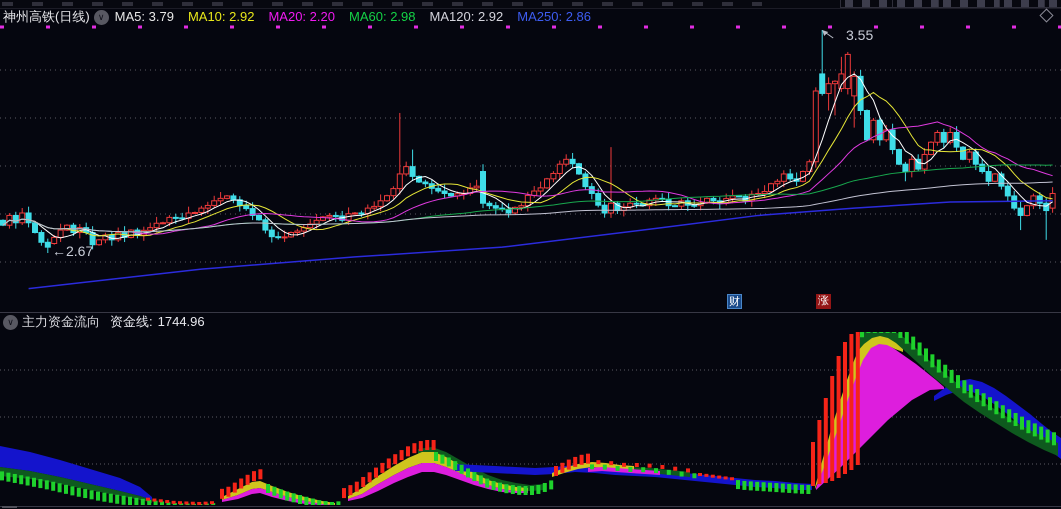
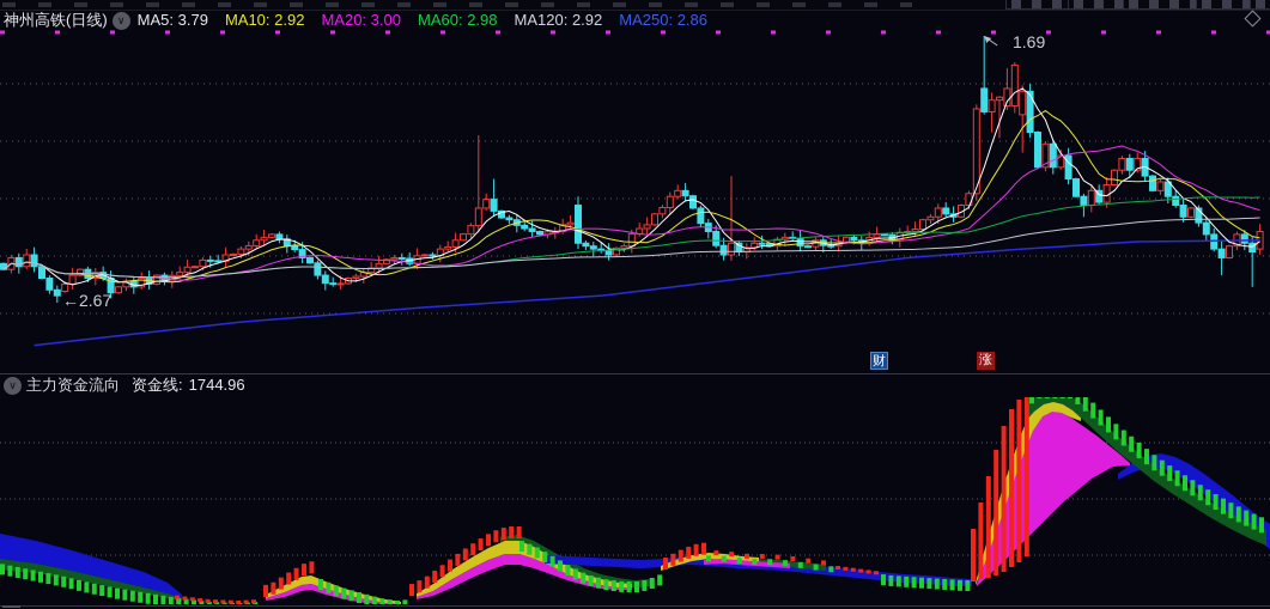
  神州高铁(日线)
  ∨
  MA5: 3.79
  MA10: 2.92
- MA20: 2.20
+ MA20: 3.00
  MA60: 2.98
  MA120: 2.92
  MA250: 2.86
- 3.55
+ 1.69
  ←2.67
  财
  涨
  ∨
  主力资金流向
  资金线:
  1744.96
